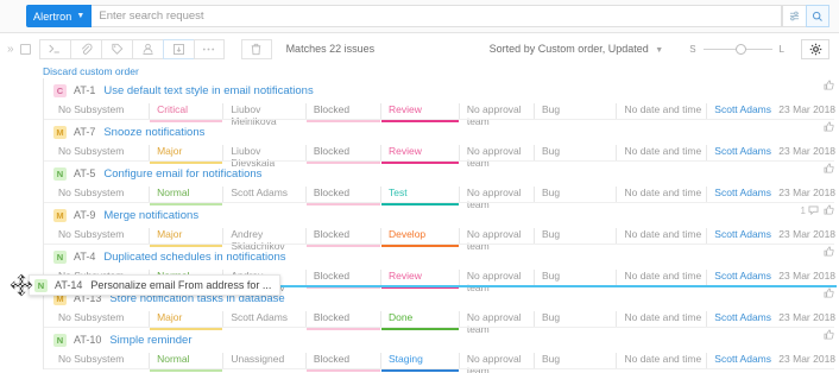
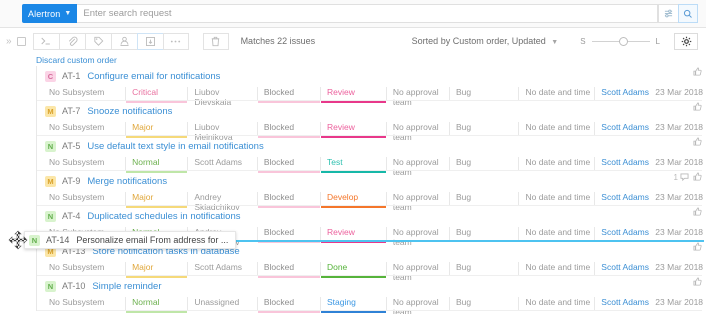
  Alertron
  Enter search request
  »
  Matches 22 issues
  Sorted by Custom order, Updated
  S
  L
  Discard custom order
  C
  AT-1
- Use default text style in email notifications
+ Configure email for notifications
  No Subsystem
  Critical
- Liubov Melnikova
+ Liubov Dievskaia
  Blocked
  Review
  No approval team
  Bug
  No date and time
  Scott Adams
  23 Mar 2018
  M
  AT-7
  Snooze notifications
  No Subsystem
  Major
- Liubov Dievskaia
+ Liubov Melnikova
  Blocked
  Review
  No approval team
  Bug
  No date and time
  Scott Adams
  23 Mar 2018
  N
  AT-5
- Configure email for notifications
+ Use default text style in email notifications
  No Subsystem
  Normal
  Scott Adams
  Blocked
  Test
  No approval team
  Bug
  No date and time
  Scott Adams
  23 Mar 2018
  M
  AT-9
  Merge notifications
  No Subsystem
  Major
  Andrey Skladchikov
  Blocked
  Develop
  No approval team
  Bug
  No date and time
  Scott Adams
  23 Mar 2018
  1
  N
  AT-4
  Duplicated schedules in notifications
  Blocked
  Review
  No approval team
  Bug
  No date and time
  Scott Adams
  23 Mar 2018
  M
  AT-13
  Store notification tasks in database
  No Subsystem
  Major
  Scott Adams
  Blocked
  Done
  No approval team
  Bug
  No date and time
  Scott Adams
  23 Mar 2018
  N
  AT-10
  Simple reminder
  No Subsystem
  Normal
  Unassigned
  Blocked
  Staging
  No approval team
  Bug
  No date and time
  Scott Adams
  23 Mar 2018
  N
  AT-14
  Personalize email From address for ...
